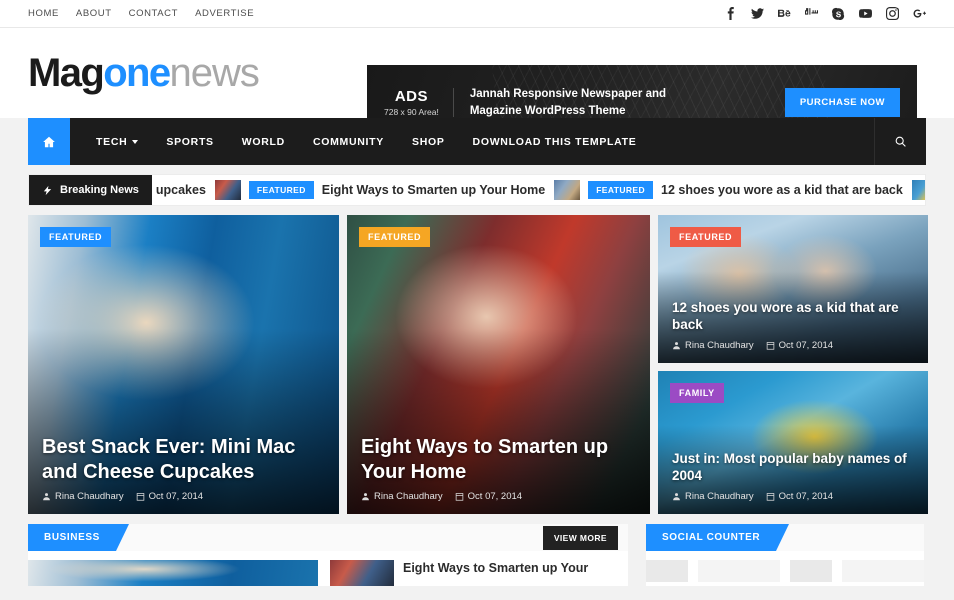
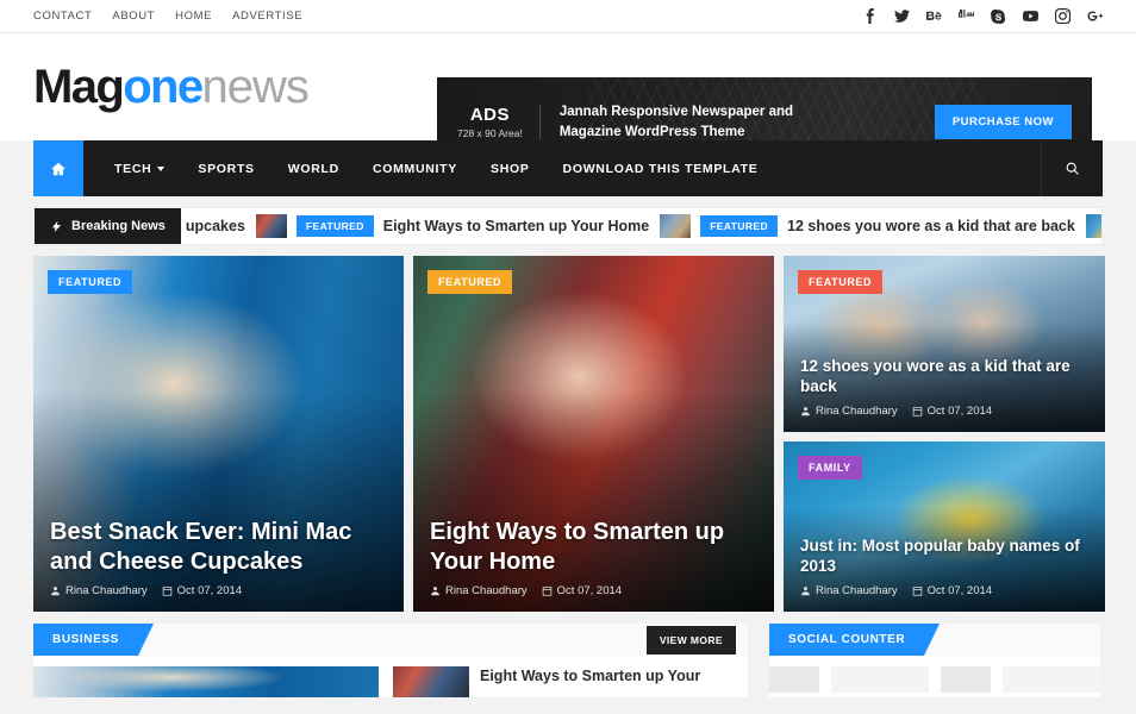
- HOME
+ CONTACT
  ABOUT
- CONTACT
+ HOME
  ADVERTISE
  Mag
  one
  news
  ADS
  728 x 90 Area!
  Jannah Responsive Newspaper and Magazine WordPress Theme
  PURCHASE NOW
  TECH
  SPORTS
  WORLD
  COMMUNITY
  SHOP
  DOWNLOAD THIS TEMPLATE
  Breaking News
  upcakes
  FEATURED
  Eight Ways to Smarten up Your Home
  FEATURED
  12 shoes you wore as a kid that are back
  FEATURED
  Best Snack Ever: Mini Mac and Cheese Cupcakes
  Rina Chaudhary
  Oct 07, 2014
  FEATURED
  Eight Ways to Smarten up Your Home
  Rina Chaudhary
  Oct 07, 2014
  FEATURED
  12 shoes you wore as a kid that are back
  Rina Chaudhary
  Oct 07, 2014
  FAMILY
- Just in: Most popular baby names of 2004
+ Just in: Most popular baby names of 2013
  Rina Chaudhary
  Oct 07, 2014
  BUSINESS
  VIEW MORE
  Eight Ways to Smarten up Your
  SOCIAL COUNTER
